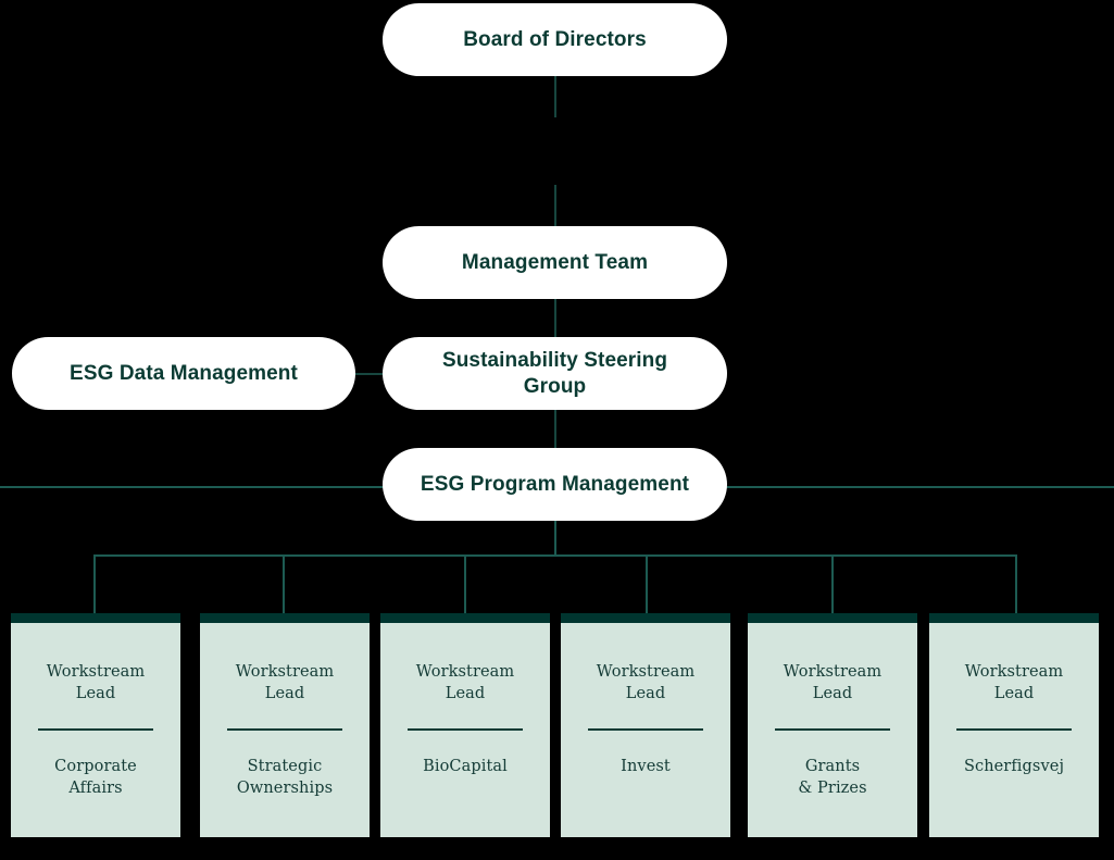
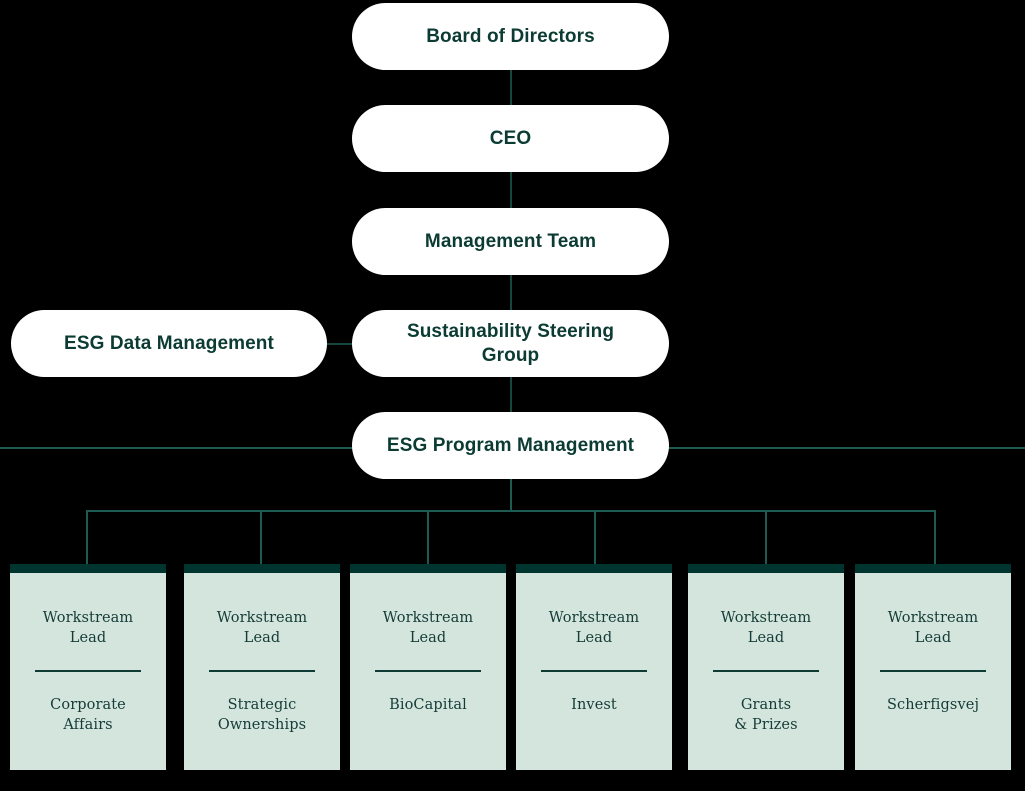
  Board of Directors
+ CEO
  Management Team
  ESG Data Management
  Sustainability Steering
  Group
  ESG Program Management
  Workstream
  Lead
  Corporate
  Affairs
  Workstream
  Lead
  Strategic
  Ownerships
  Workstream
  Lead
  BioCapital
  Workstream
  Lead
  Invest
  Workstream
  Lead
  Grants
  & Prizes
  Workstream
  Lead
  Scherfigsvej
